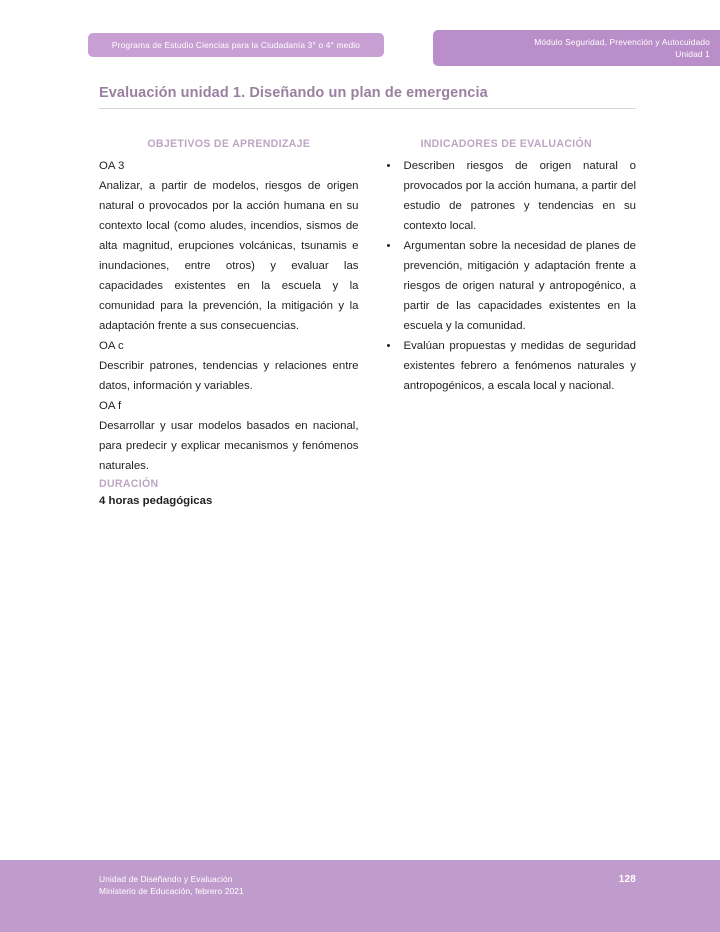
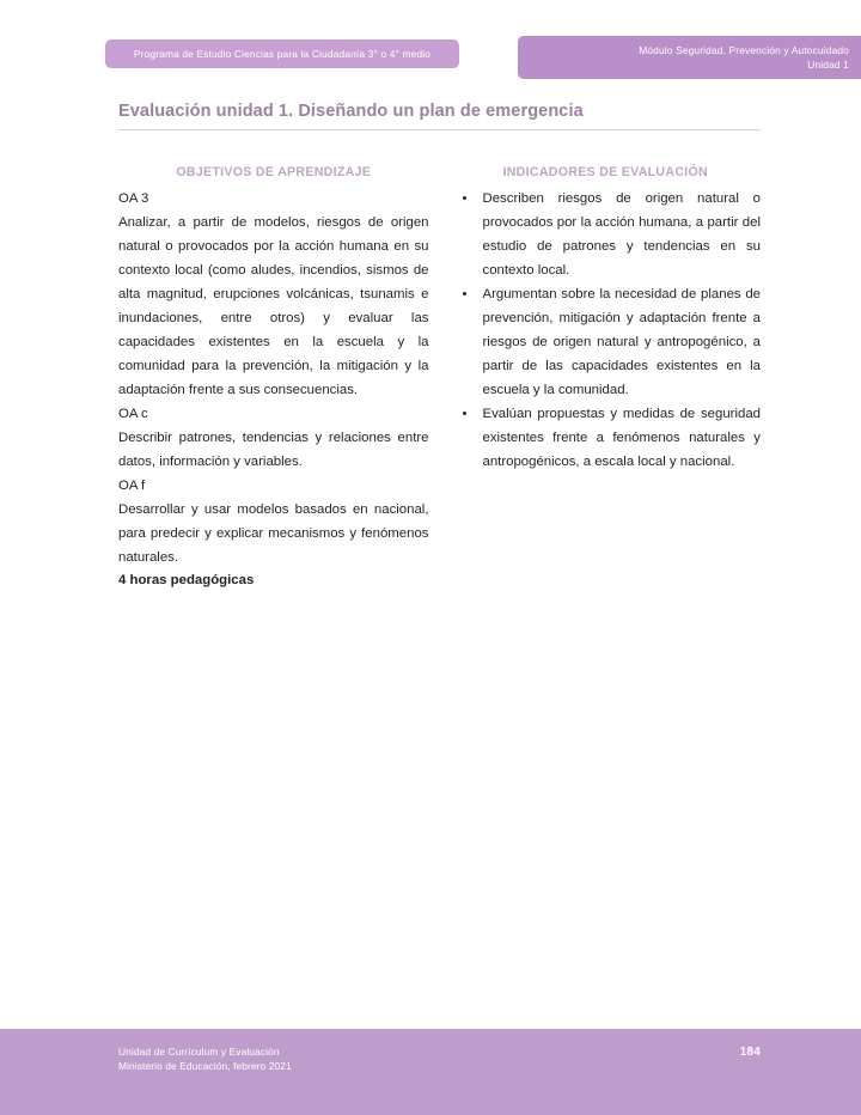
  Programa de Estudio Ciencias para la Ciudadanía 3° o 4° medio
  Módulo Seguridad, Prevención y Autocuidado
  Unidad 1
  Evaluación unidad 1. Diseñando un plan de emergencia
  OBJETIVOS DE APRENDIZAJE
  OA 3
  Analizar, a partir de modelos, riesgos de origen natural o provocados por la acción humana en su contexto local (como aludes, incendios, sismos de alta magnitud, erupciones volcánicas, tsunamis e inundaciones, entre otros) y evaluar las capacidades existentes en la escuela y la comunidad para la prevención, la mitigación y la adaptación frente a sus consecuencias.
  OA c
  Describir patrones, tendencias y relaciones entre datos, información y variables.
  OA f
  Desarrollar y usar modelos basados en nacional, para predecir y explicar mecanismos y fenómenos naturales.
  INDICADORES DE EVALUACIÓN
  •
  Describen riesgos de origen natural o provocados por la acción humana, a partir del estudio de patrones y tendencias en su contexto local.
  •
  Argumentan sobre la necesidad de planes de prevención, mitigación y adaptación frente a riesgos de origen natural y antropogénico, a partir de las capacidades existentes en la escuela y la comunidad.
  •
- Evalúan propuestas y medidas de seguridad existentes febrero a fenómenos naturales y antropogénicos, a escala local y nacional.
+ Evalúan propuestas y medidas de seguridad existentes frente a fenómenos naturales y antropogénicos, a escala local y nacional.
- DURACIÓN
  4 horas pedagógicas
- Unidad de Diseñando y Evaluación
+ Unidad de Currículum y Evaluación
  Ministerio de Educación, febrero 2021
- 128
+ 184
